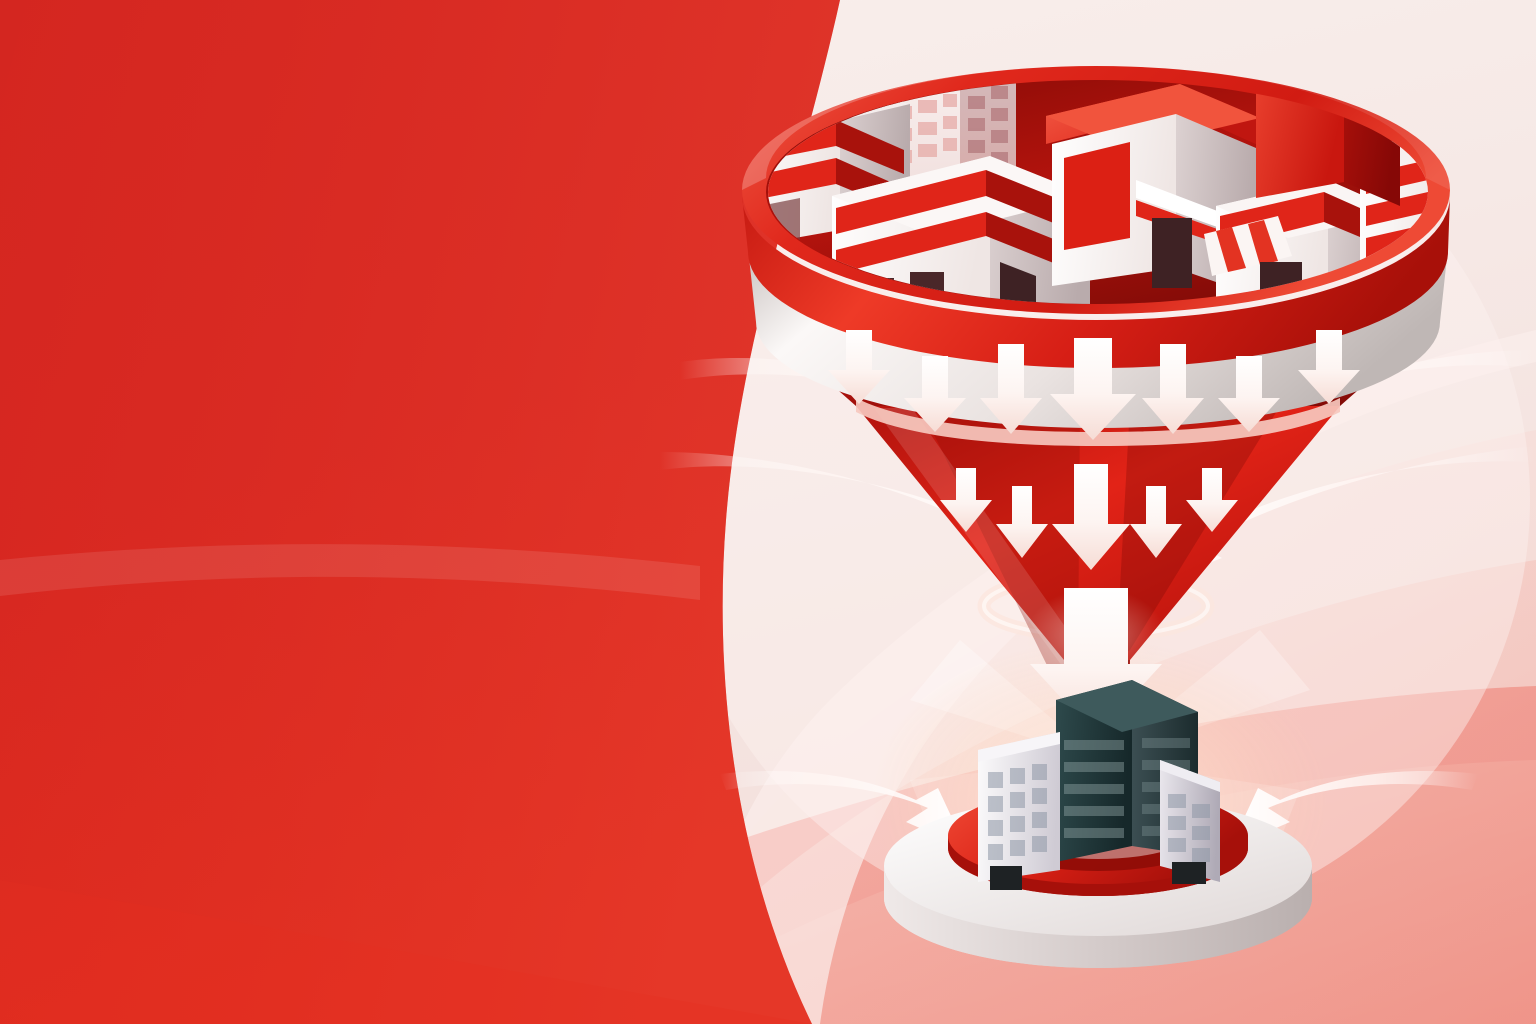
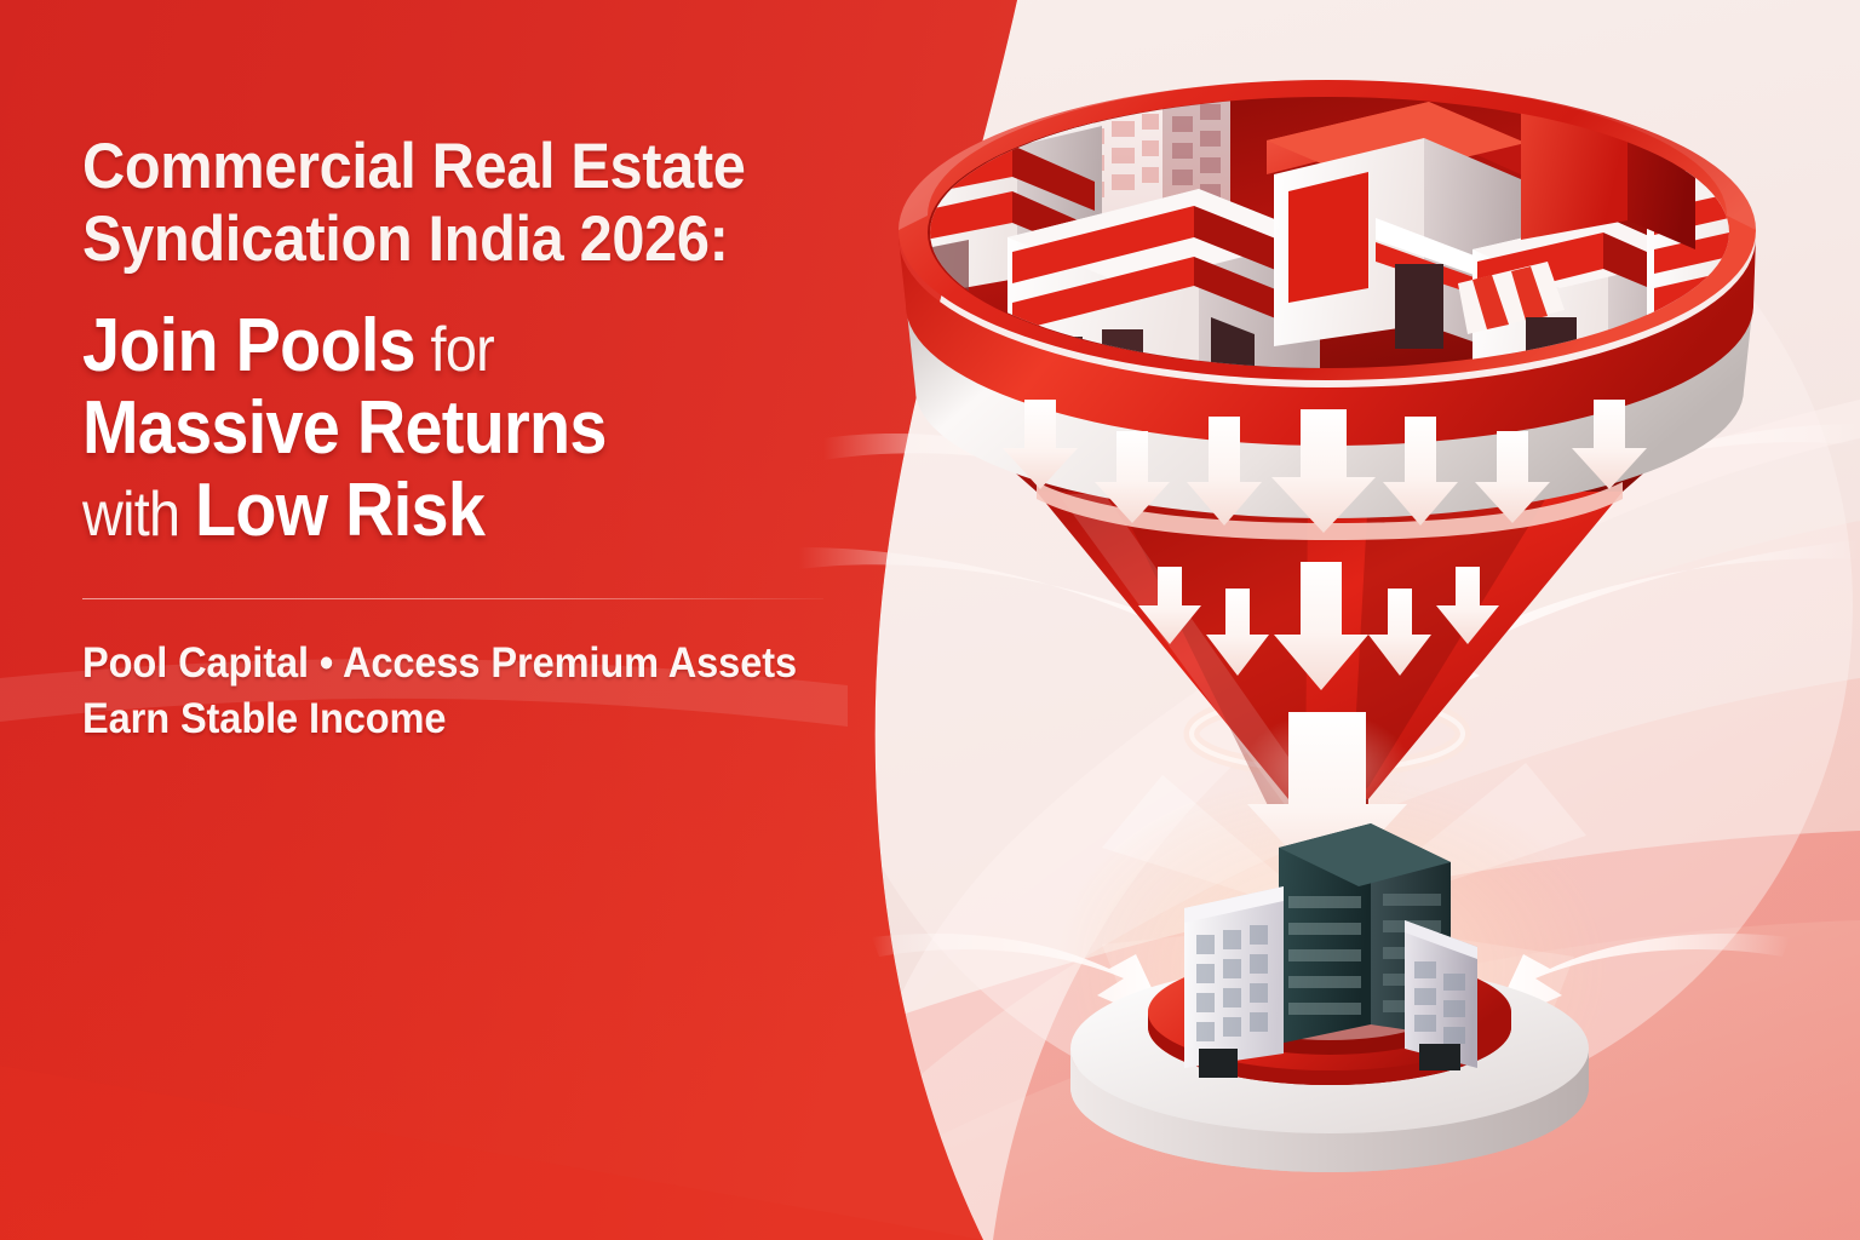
+ Commercial Real Estate
+ Syndication India 2026:
+ Join Pools for
+ Massive Returns
+ with Low Risk
+ Pool Capital • Access Premium Assets
+ Earn Stable Income
